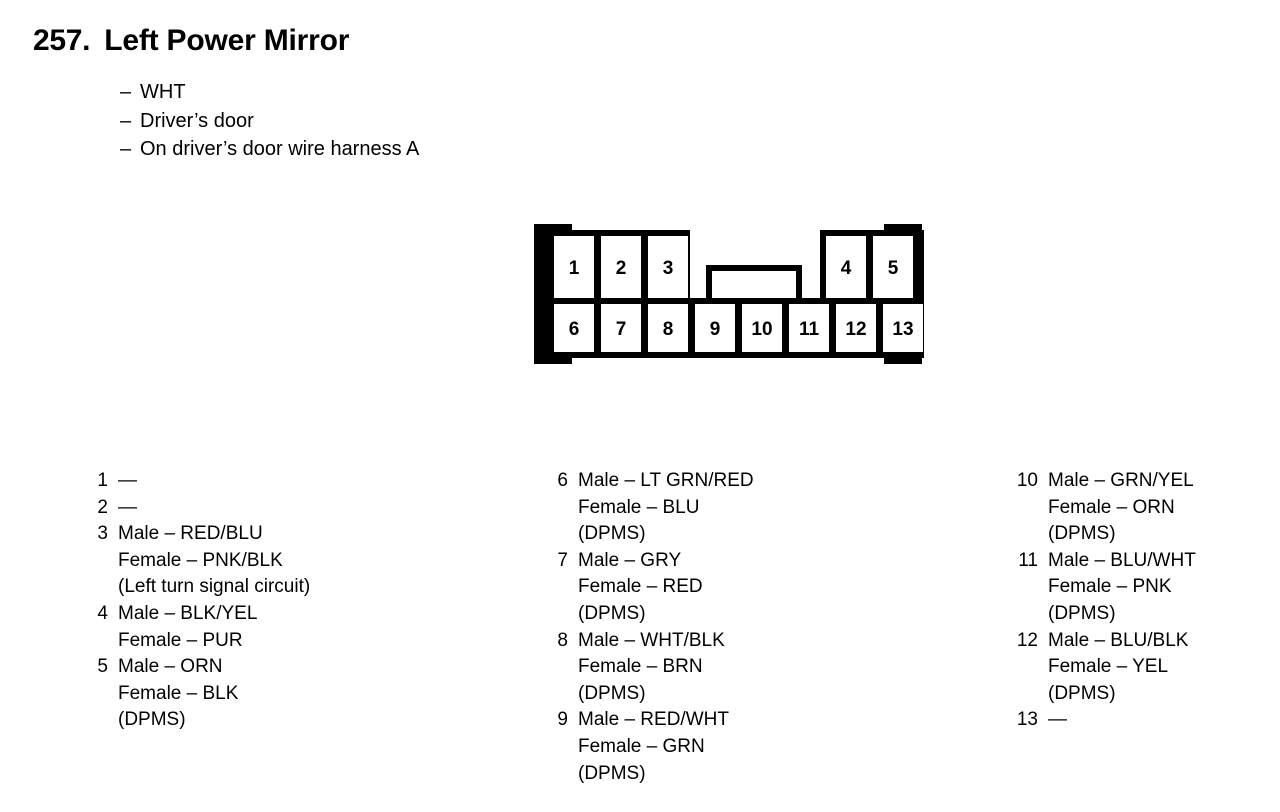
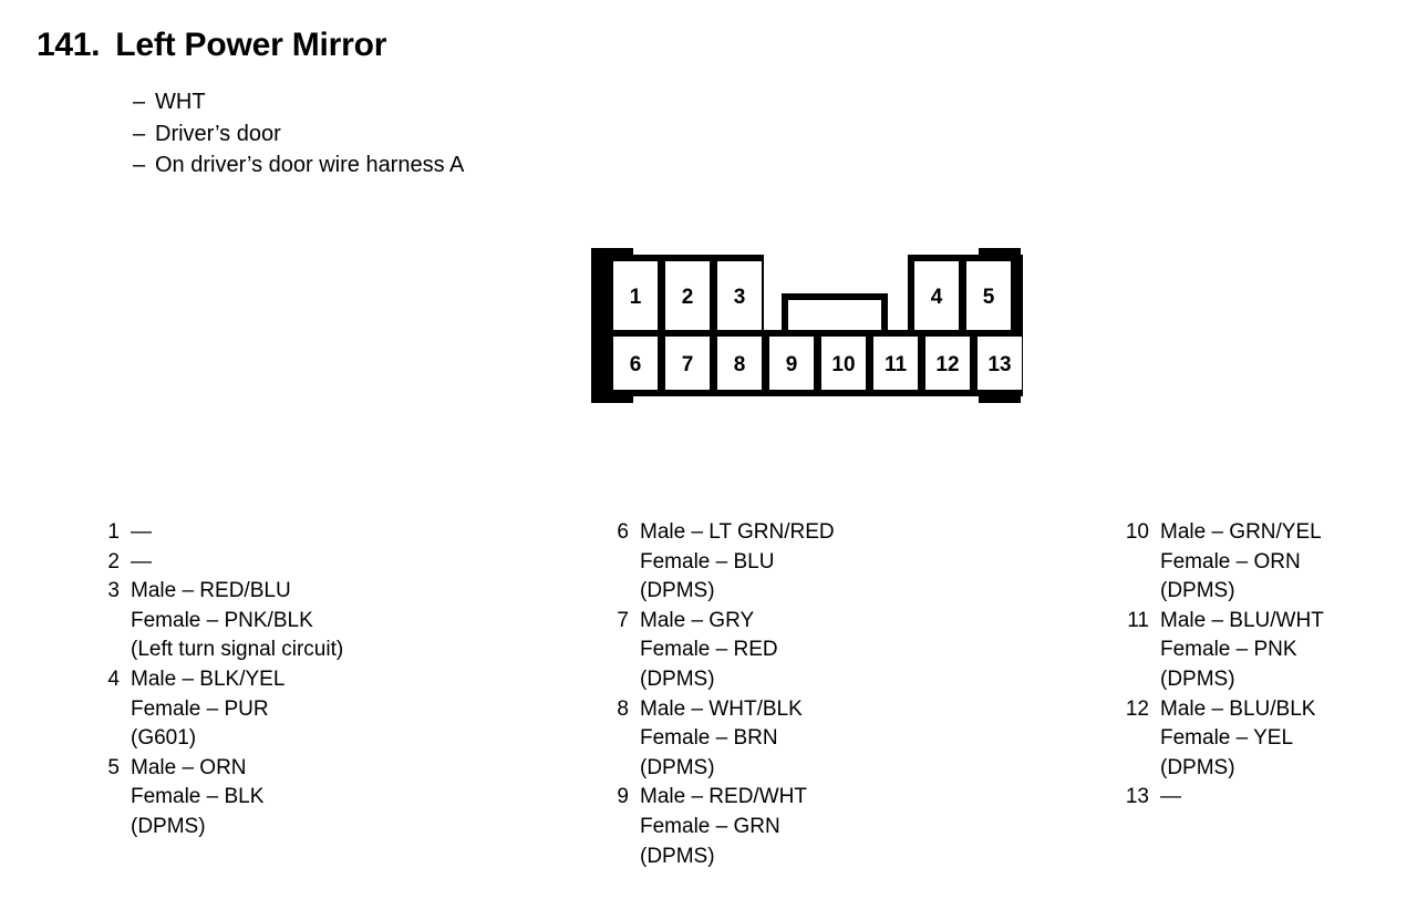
- 257.
+ 141.
  Left Power Mirror
  –
  WHT
  –
  Driver’s door
  –
  On driver’s door wire harness A
  1
  2
  3
  4
  5
  6
  7
  8
  9
  10
  11
  12
  13
  1
  —
  2
  —
  3
  Male – RED/BLU
  Female – PNK/BLK
  (Left turn signal circuit)
  4
  Male – BLK/YEL
  Female – PUR
+ (G601)
  5
  Male – ORN
  Female – BLK
  (DPMS)
  6
  Male – LT GRN/RED
  Female – BLU
  (DPMS)
  7
  Male – GRY
  Female – RED
  (DPMS)
  8
  Male – WHT/BLK
  Female – BRN
  (DPMS)
  9
  Male – RED/WHT
  Female – GRN
  (DPMS)
  10
  Male – GRN/YEL
  Female – ORN
  (DPMS)
  11
  Male – BLU/WHT
  Female – PNK
  (DPMS)
  12
  Male – BLU/BLK
  Female – YEL
  (DPMS)
  13
  —
